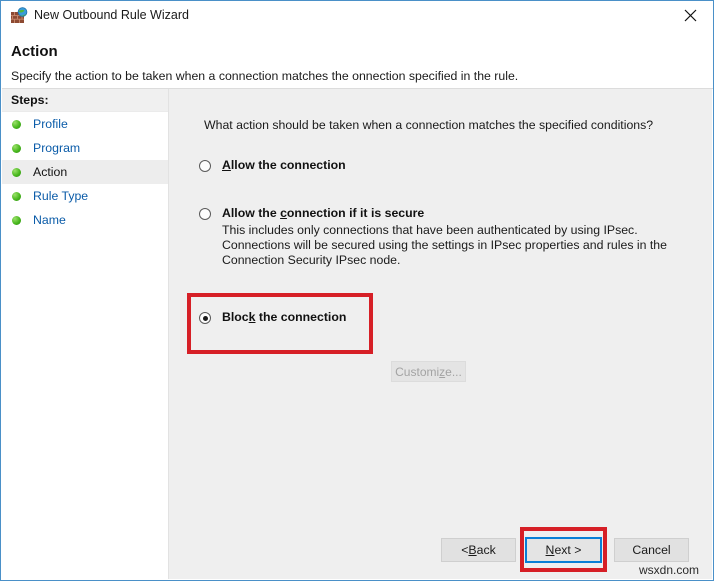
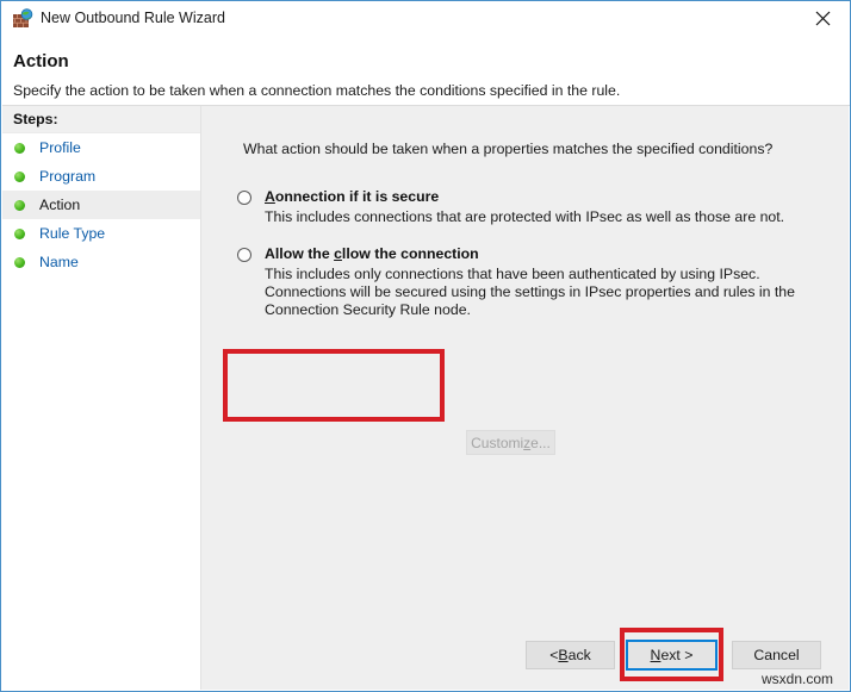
  New Outbound Rule Wizard
  Action
- Specify the action to be taken when a connection matches the onnection specified in the rule.
+ Specify the action to be taken when a connection matches the conditions specified in the rule.
  Steps:
  Profile
  Program
  Action
  Rule Type
  Name
- What action should be taken when a connection matches the specified conditions?
+ What action should be taken when a properties matches the specified conditions?
- Allow the connection
+ Aonnection if it is secure
+ This includes connections that are protected with IPsec as well as those are not.
- Allow the connection if it is secure
+ Allow the cllow the connection
- This includes only connections that have been authenticated by using IPsec. Connections will be secured using the settings in IPsec properties and rules in the Connection Security IPsec node.
+ This includes only connections that have been authenticated by using IPsec. Connections will be secured using the settings in IPsec properties and rules in the Connection Security Rule node.
  Customi
  z
  e...
- Block the connection
  <
  B
  ack
  N
  ext >
  Cancel
  wsxdn.com
